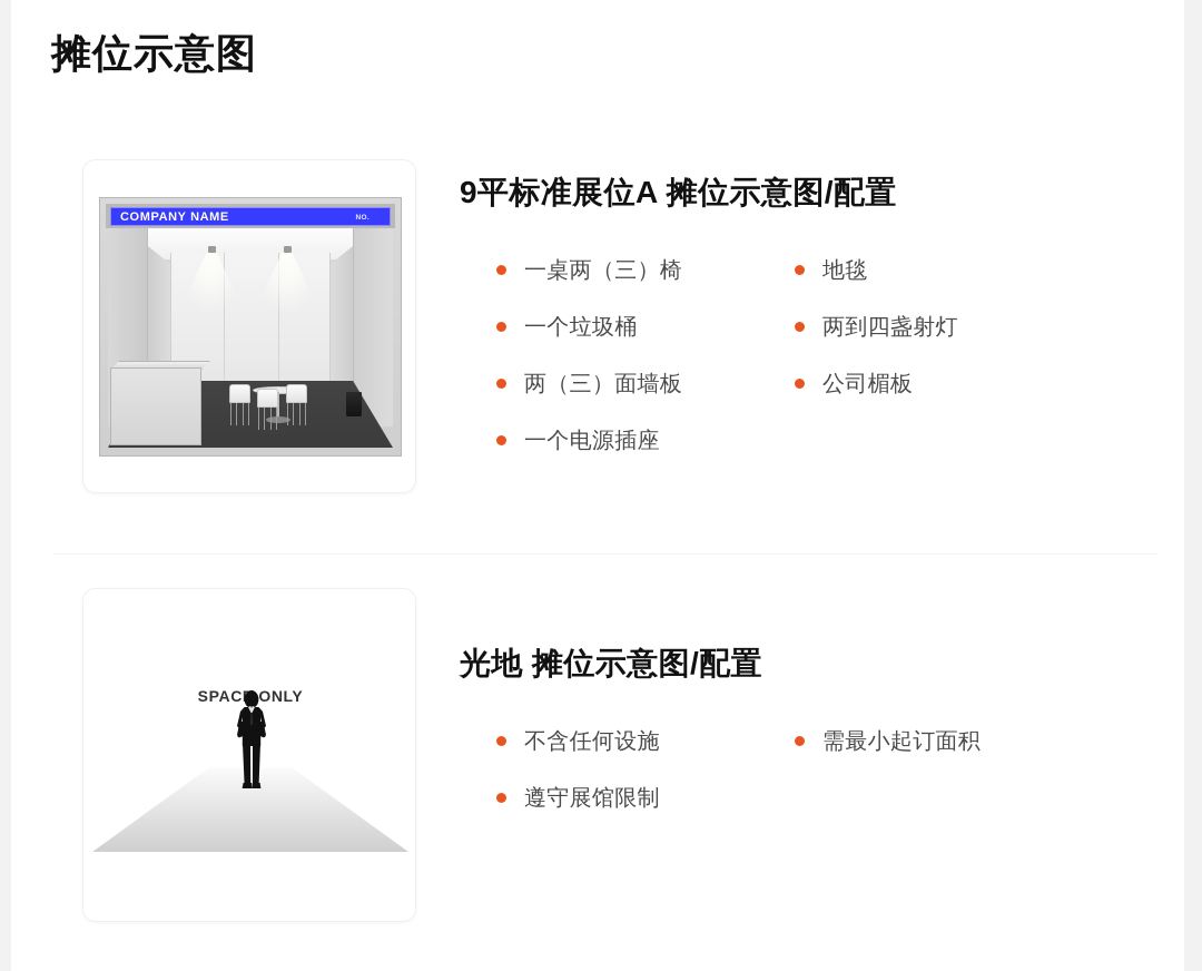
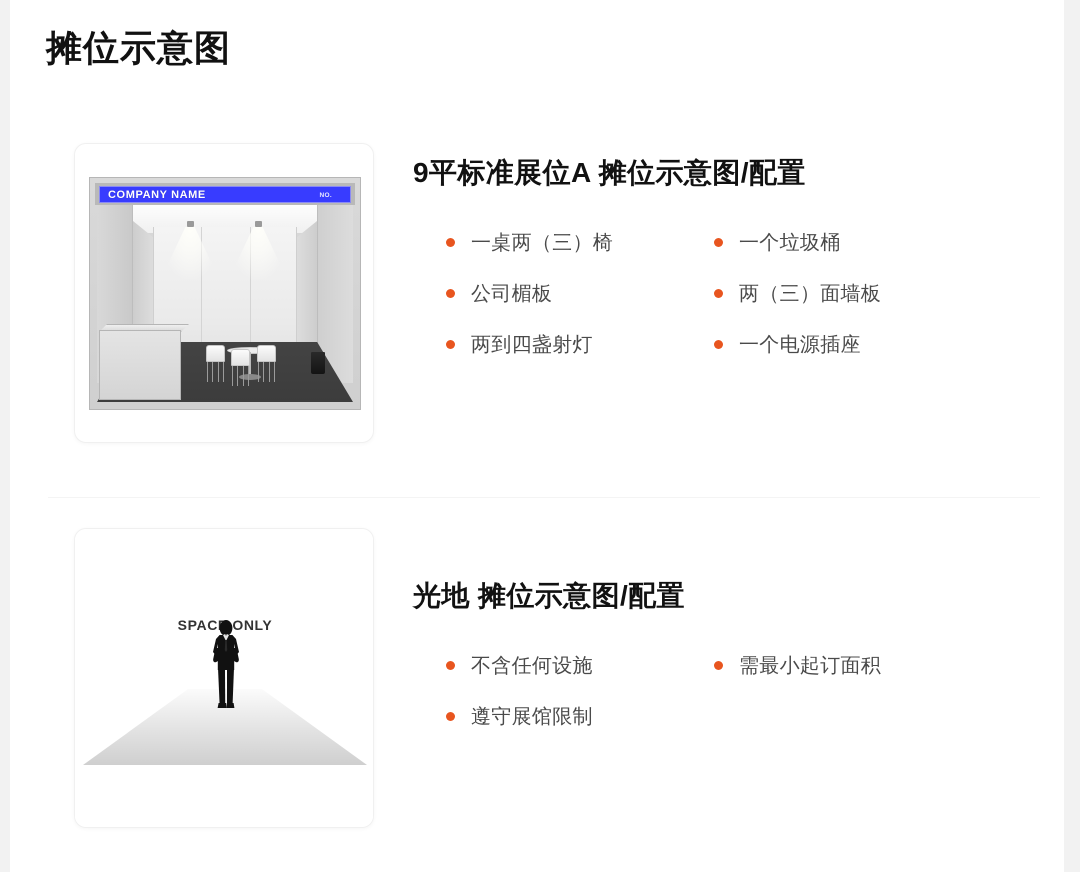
  摊位示意图
  COMPANY NAME
  9平标准展位A 摊位示意图/配置
  一桌两（三）椅
- 地毯
  一个垃圾桶
- 两到四盏射灯
+ 公司楣板
  两（三）面墙板
- 公司楣板
+ 两到四盏射灯
  一个电源插座
  SPAC ONLY
  光地 摊位示意图/配置
  不含任何设施
  需最小起订面积
  遵守展馆限制
